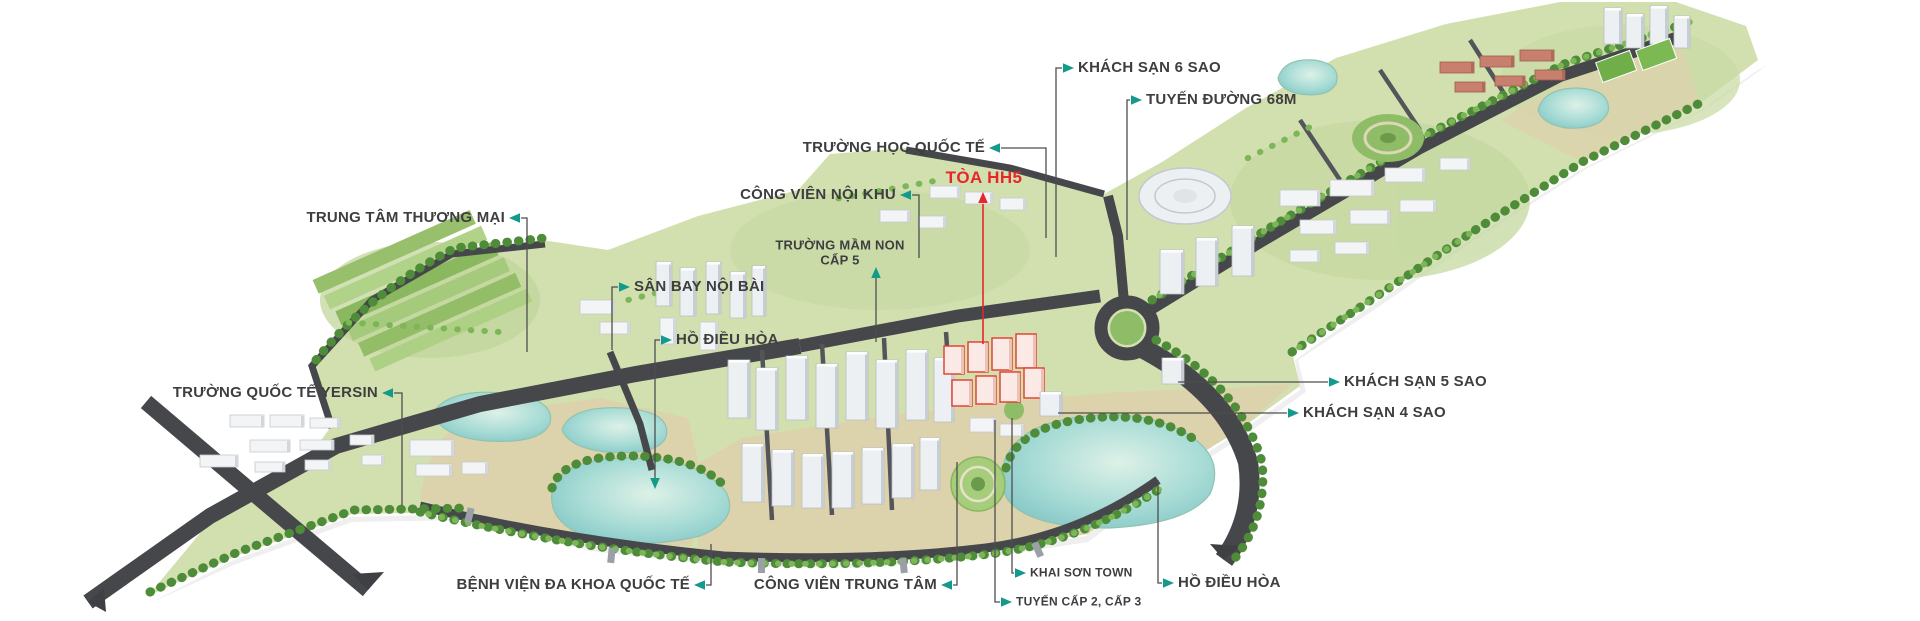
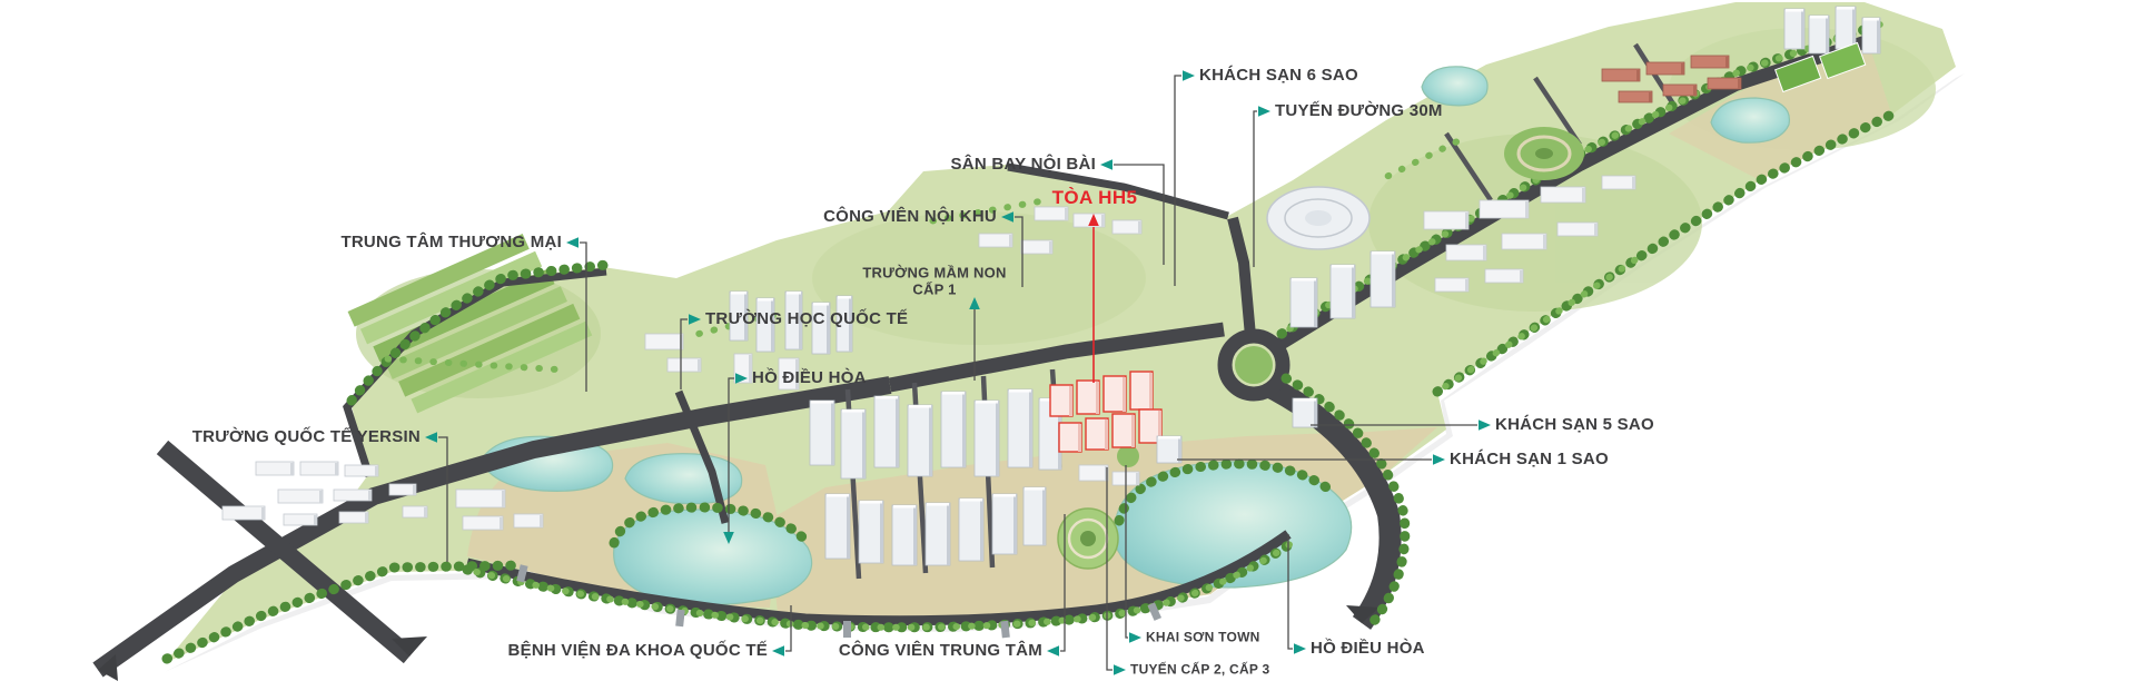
  TRUNG TÂM THƯƠNG MẠI
- SÂN BAY NỘI BÀI
+ TRƯỜNG HỌC QUỐC TẾ
  HỒ ĐIỀU HÒA
  TRƯỜNG QUỐC TẾ YERSIN
  CÔNG VIÊN NỘI KHU
  TRƯỜNG MẦM NON
- CẤP 5
+ CẤP 1
- TRƯỜNG HỌC QUỐC TẾ
+ SÂN BAY NỘI BÀI
  TÒA HH5
  KHÁCH SẠN 6 SAO
- TUYẾN ĐƯỜNG 68M
+ TUYẾN ĐƯỜNG 30M
  KHÁCH SẠN 5 SAO
- KHÁCH SẠN 4 SAO
+ KHÁCH SẠN 1 SAO
  BỆNH VIỆN ĐA KHOA QUỐC TẾ
  CÔNG VIÊN TRUNG TÂM
  KHAI SƠN TOWN
  TUYẾN CẤP 2, CẤP 3
  HỒ ĐIỀU HÒA
